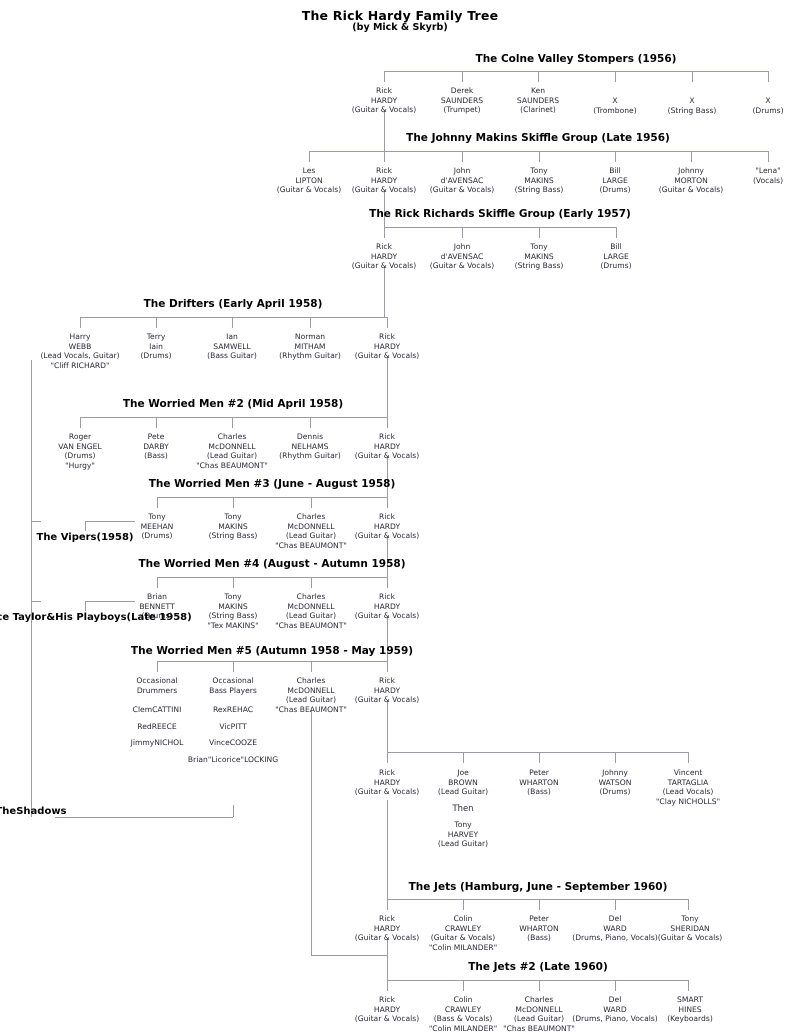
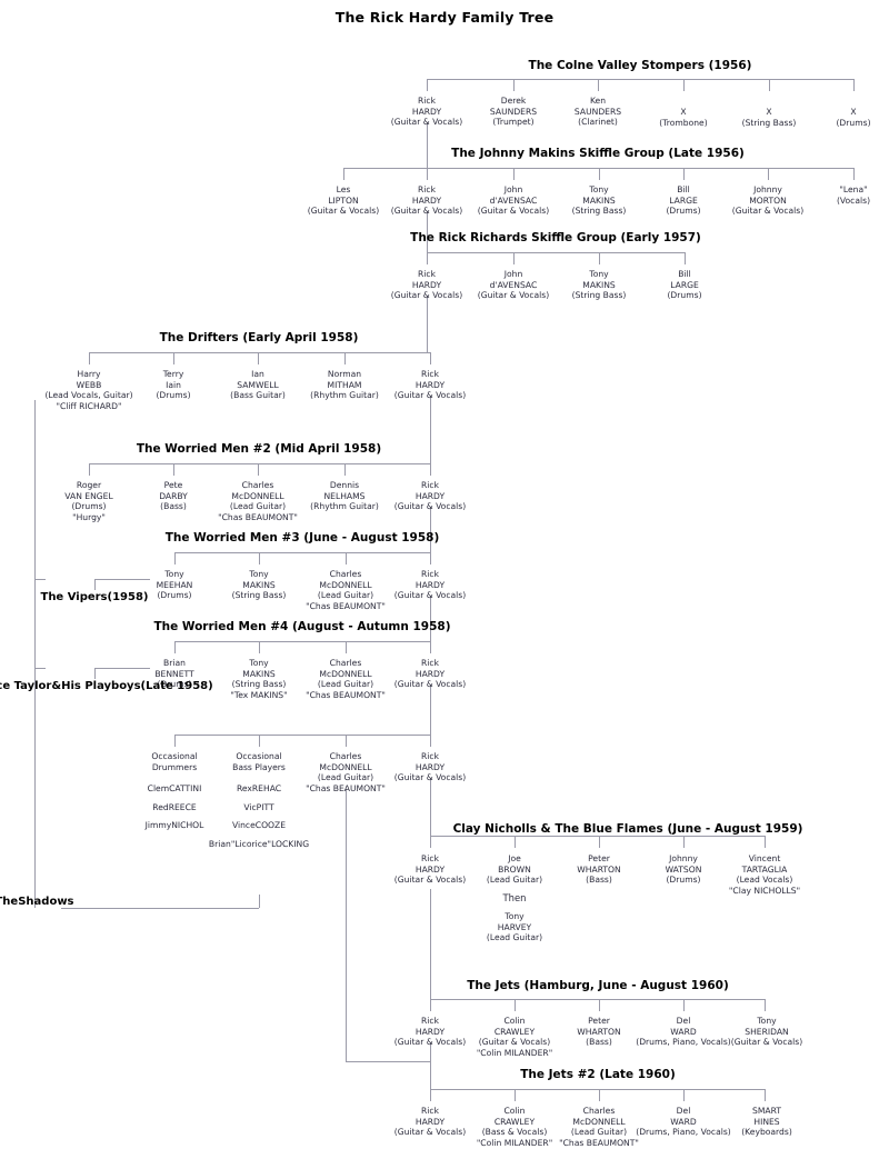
  The Rick Hardy Family Tree
- (by Mick & Skyrb)
  The Colne Valley Stompers (1956)
  Rick
  HARDY
  (Guitar & Vocals)
  Derek
  SAUNDERS
  (Trumpet)
  Ken
  SAUNDERS
  (Clarinet)
  X
  (Trombone)
  X
  (String Bass)
  X
  (Drums)
  The Johnny Makins Skiffle Group (Late 1956)
  Les
  LIPTON
  (Guitar & Vocals)
  Rick
  HARDY
  (Guitar & Vocals)
  John
  d'AVENSAC
  (Guitar & Vocals)
  Tony
  MAKINS
  (String Bass)
  Bill
  LARGE
  (Drums)
  Johnny
  MORTON
  (Guitar & Vocals)
  "Lena"
  (Vocals)
  The Rick Richards Skiffle Group (Early 1957)
  Rick
  HARDY
  (Guitar & Vocals)
  John
  d'AVENSAC
  (Guitar & Vocals)
  Tony
  MAKINS
  (String Bass)
  Bill
  LARGE
  (Drums)
  The Drifters (Early April 1958)
  Harry
  WEBB
  (Lead Vocals, Guitar)
  "Cliff RICHARD"
  Terry
  Iain
  (Drums)
  Ian
  SAMWELL
  (Bass Guitar)
  Norman
  MITHAM
  (Rhythm Guitar)
  Rick
  HARDY
  (Guitar & Vocals)
  The Worried Men #2 (Mid April 1958)
  Roger
  VAN ENGEL
  (Drums)
  "Hurgy"
  Pete
  DARBY
  (Bass)
  Charles
  McDONNELL
  (Lead Guitar)
  "Chas BEAUMONT"
  Dennis
  NELHAMS
  (Rhythm Guitar)
  Rick
  HARDY
  (Guitar & Vocals)
  The Worried Men #3 (June - August 1958)
  Tony
  MEEHAN
  (Drums)
  Tony
  MAKINS
  (String Bass)
  Charles
  McDONNELL
  (Lead Guitar)
  "Chas BEAUMONT"
  Rick
  HARDY
  (Guitar & Vocals)
  The Worried Men #4 (August - Autumn 1958)
  Brian
  BENNETT
  (Drums)
  Tony
  MAKINS
  (String Bass)
  "Tex MAKINS"
  Charles
  McDONNELL
  (Lead Guitar)
  "Chas BEAUMONT"
  Rick
  HARDY
  (Guitar & Vocals)
- The Worried Men #5 (Autumn 1958 - May 1959)
  Occasional
  Drummers
  Occasional
  Bass Players
  Charles
  McDONNELL
  (Lead Guitar)
  "Chas BEAUMONT"
  Rick
  HARDY
  (Guitar & Vocals)
  ClemCATTINI
  RedREECE
  JimmyNICHOL
  RexREHAC
  VicPITT
  VinceCOOZE
  Brian"Licorice"LOCKING
+ Clay Nicholls & The Blue Flames (June - August 1959)
  Rick
  HARDY
  (Guitar & Vocals)
  Joe
  BROWN
  (Lead Guitar)
  Peter
  WHARTON
  (Bass)
  Johnny
  WATSON
  (Drums)
  Vincent
  TARTAGLIA
  (Lead Vocals)
  "Clay NICHOLLS"
  Then
  Tony
  HARVEY
  (Lead Guitar)
- The Jets (Hamburg, June - September 1960)
+ The Jets (Hamburg, June - August 1960)
  Rick
  HARDY
  (Guitar & Vocals)
  Colin
  CRAWLEY
  (Guitar & Vocals)
  "Colin MILANDER"
  Peter
  WHARTON
  (Bass)
  Del
  WARD
  (Drums, Piano, Vocals)
  Tony
  SHERIDAN
  (Guitar & Vocals)
  The Jets #2 (Late 1960)
  Rick
  HARDY
  (Guitar & Vocals)
  Colin
  CRAWLEY
  (Bass & Vocals)
  "Colin MILANDER"
  Charles
  McDONNELL
  (Lead Guitar)
  "Chas BEAUMONT"
  Del
  WARD
  (Drums, Piano, Vocals)
  SMART
  HINES
  (Keyboards)
  The Vipers(1958)
  e Taylor&His Playboys(Late 1958)
  heShadows
